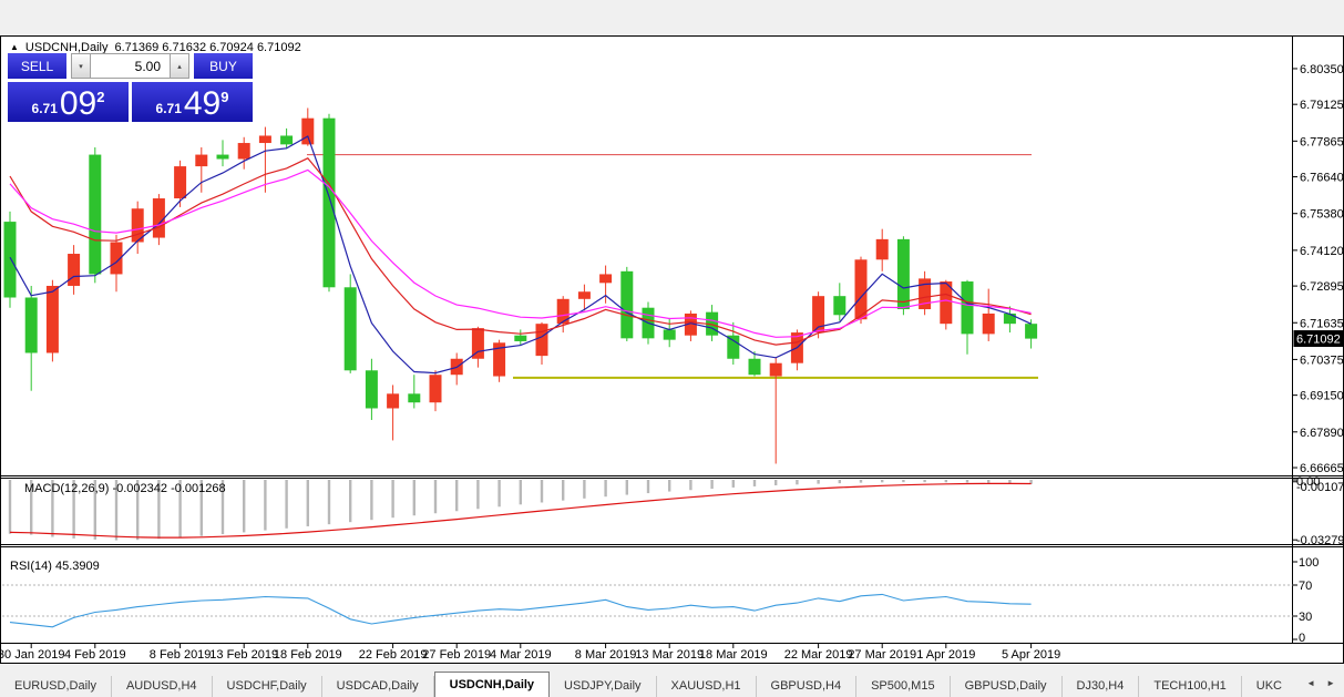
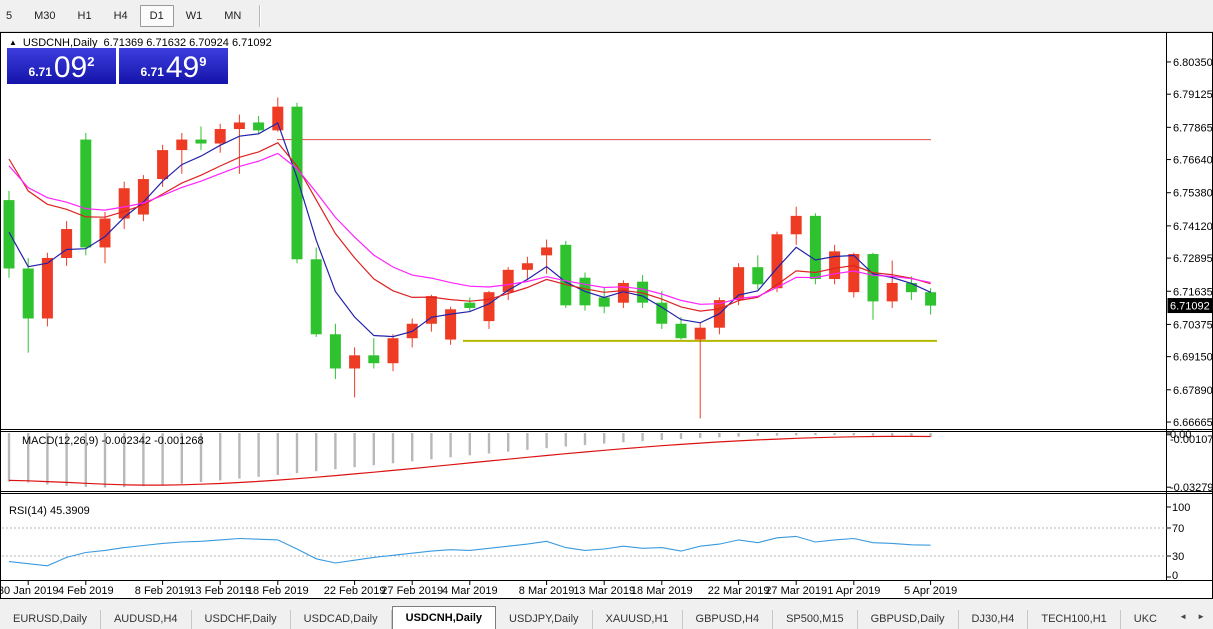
+ 5
+ M30
+ H1
+ H4
+ D1
+ W1
+ MN
  6.80350
  6.79125
  6.77865
  6.76640
  6.75380
  6.74120
  6.72895
  6.71635
  6.70375
  6.69150
  6.67890
  6.66665
  6.71092
  0.00
  -0.00107
  -0.03279
  MACD(12,26,9) -0.002342 -0.001268
  100
  70
  30
  0
  RSI(14) 45.3909
  30 Jan 2019
  4 Feb 2019
  8 Feb 2019
  13 Feb 2019
  18 Feb 2019
  22 Feb 2019
  27 Feb 2019
  4 Mar 2019
  8 Mar 2019
  13 Mar 2019
  18 Mar 2019
  22 Mar 2019
  27 Mar 2019
  1 Apr 2019
  5 Apr 2019
  ▲
  USDCNH,Daily
  6.71369 6.71632 6.70924 6.71092
- SELL
- 5.00
- BUY
  6.71
  09
  2
  6.71
  49
  9
  EURUSD,Daily
  AUDUSD,H4
  USDCHF,Daily
  USDCAD,Daily
  USDCNH,Daily
  USDJPY,Daily
  XAUUSD,H1
  GBPUSD,H4
  SP500,M15
  GBPUSD,Daily
  DJ30,H4
  TECH100,H1
  UKC
  ◄
  ►
